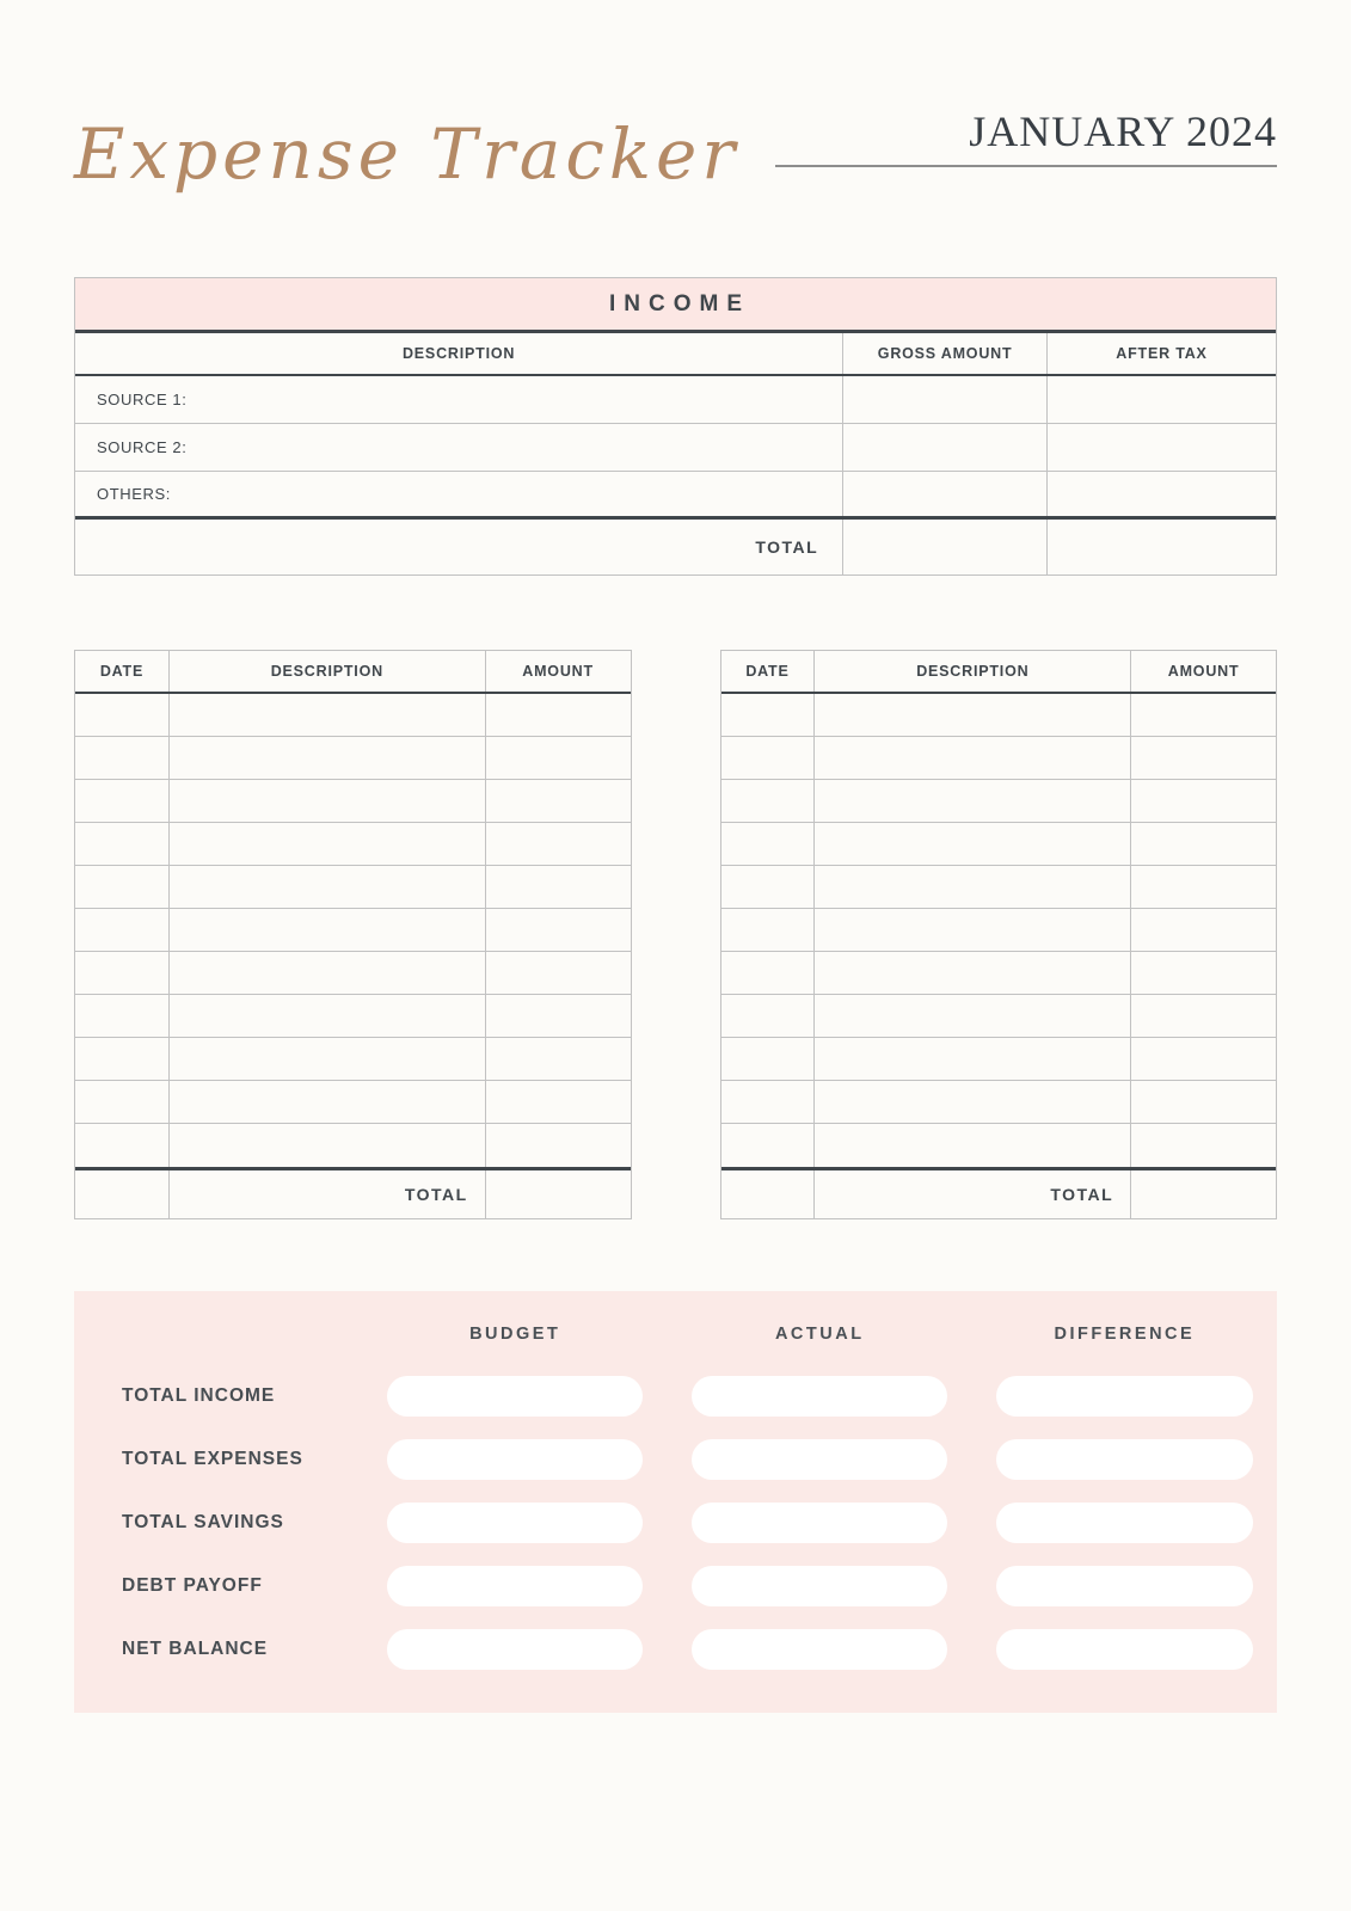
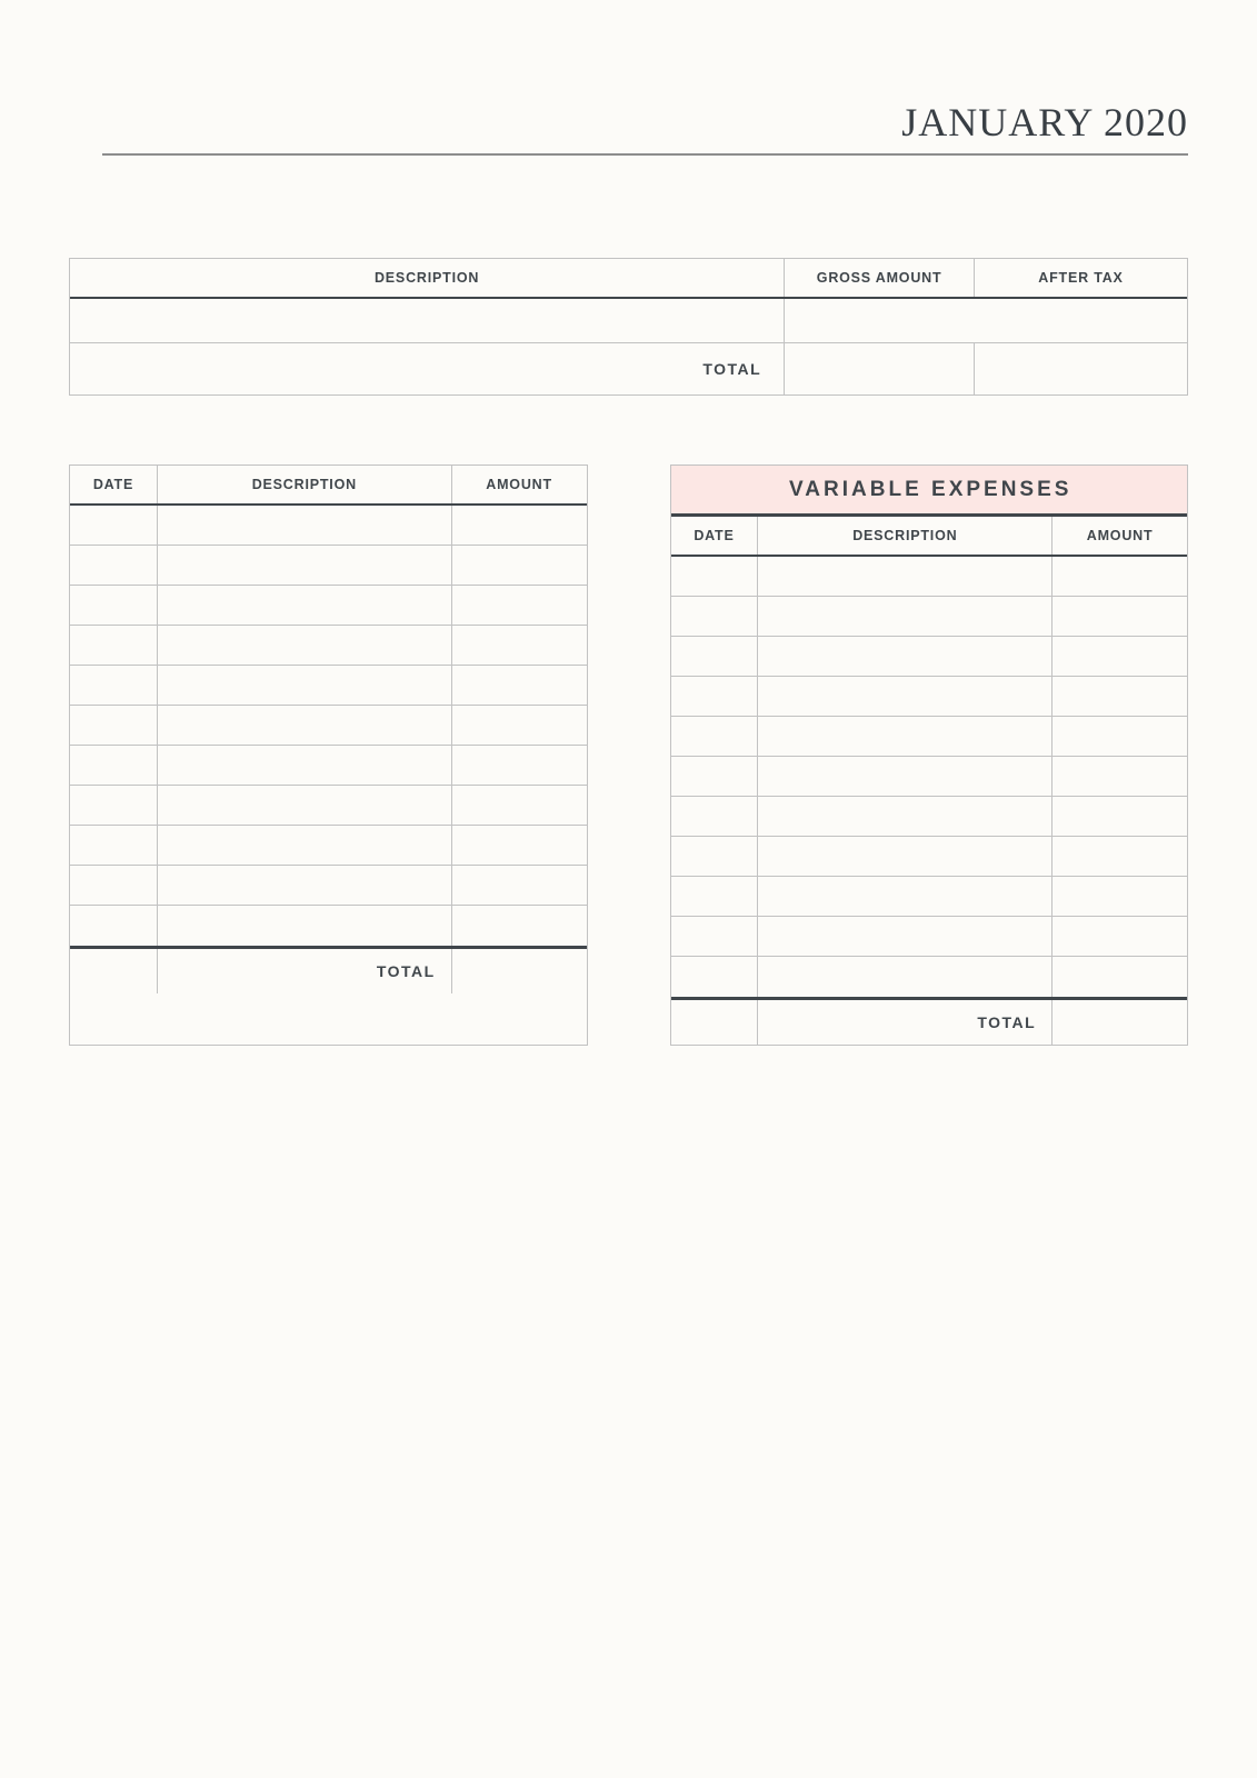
- Expense Tracker
- JANUARY 2024
+ JANUARY 2020
- INCOME
  DESCRIPTION
  GROSS AMOUNT
  AFTER TAX
- SOURCE 1:
- SOURCE 2:
- OTHERS:
  TOTAL
  DATE
  DESCRIPTION
  AMOUNT
  TOTAL
+ VARIABLE EXPENSES
  DATE
  DESCRIPTION
  AMOUNT
  TOTAL
- BUDGET
- ACTUAL
- DIFFERENCE
- TOTAL INCOME
- TOTAL EXPENSES
- TOTAL SAVINGS
- DEBT PAYOFF
- NET BALANCE
